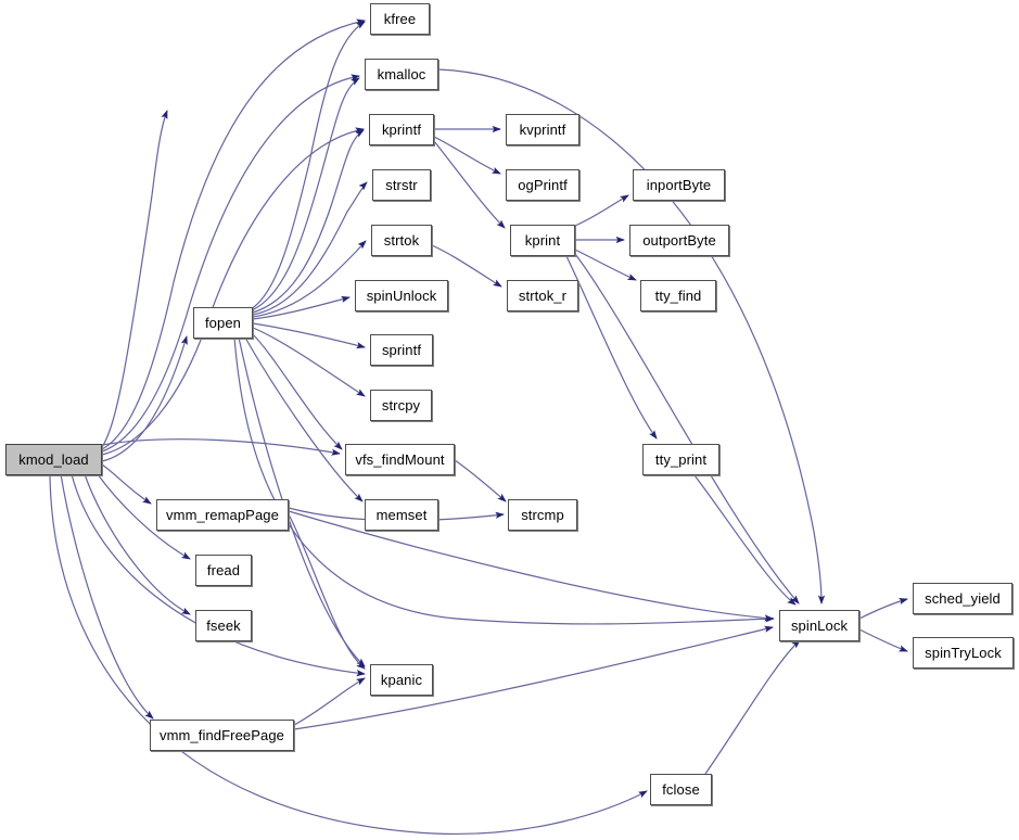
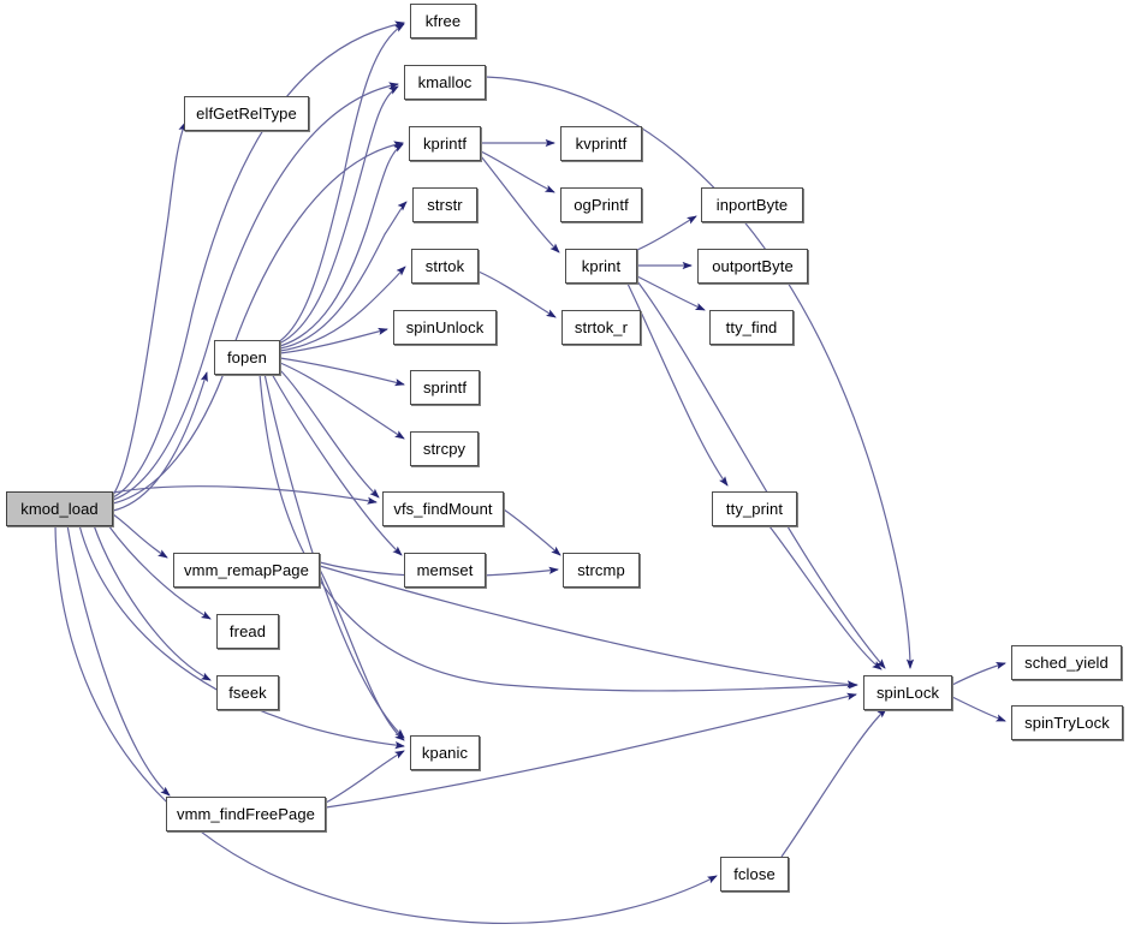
  kmod_load
+ elfGetRelType
  fopen
  vmm_remapPage
  fread
  fseek
  vmm_findFreePage
  kfree
  kmalloc
  kprintf
  strstr
  strtok
  spinUnlock
  sprintf
  strcpy
  vfs_findMount
  memset
  kpanic
  kvprintf
  ogPrintf
  kprint
  strtok_r
  strcmp
  inportByte
  outportByte
  tty_find
  tty_print
  fclose
  spinLock
  sched_yield
  spinTryLock
